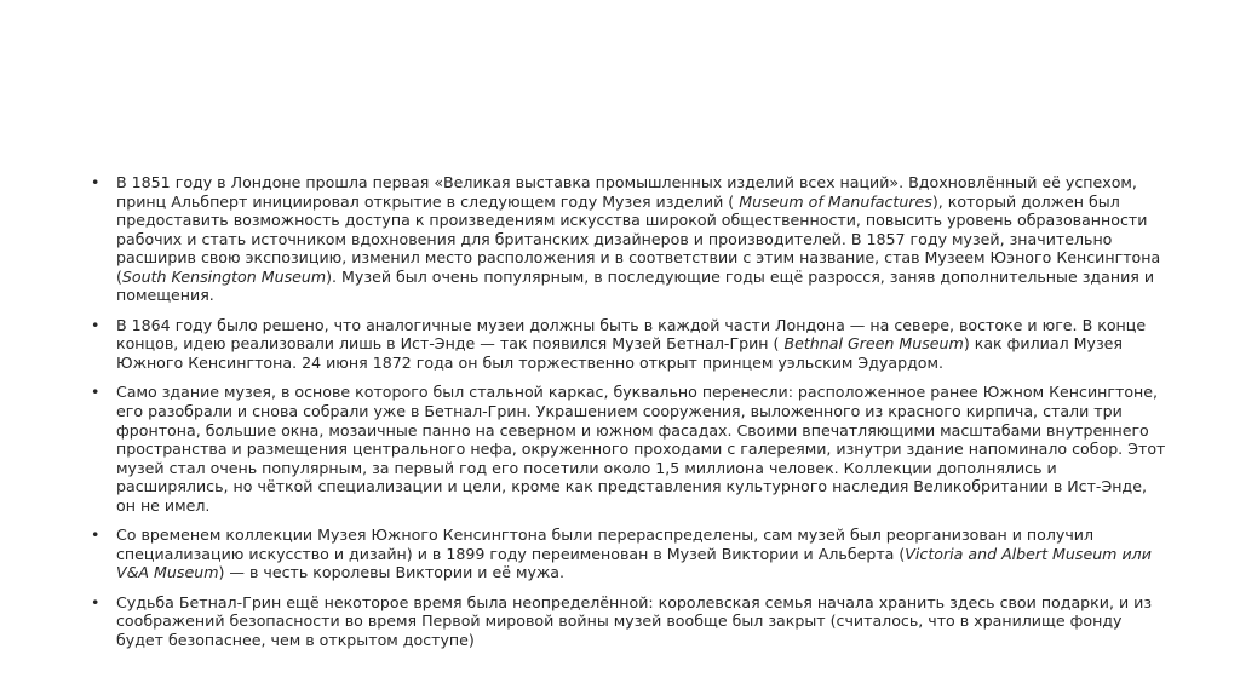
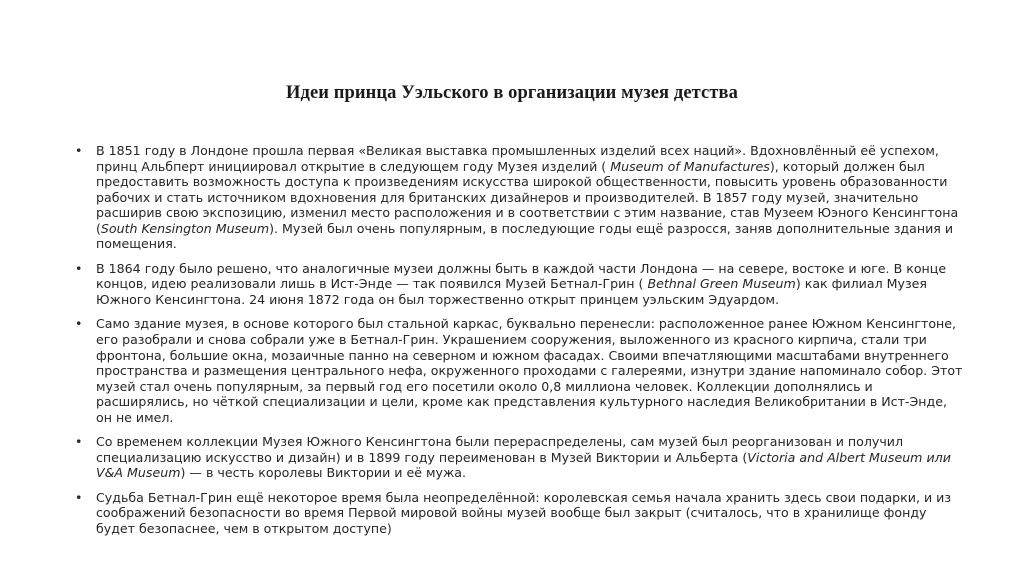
+ Идеи принца Уэльского в организации музея детства
  •
  В 1851 году в Лондоне прошла первая «Великая выставка промышленных изделий всех наций». Вдохновлённый её успехом, принц Альбперт инициировал открытие в следующем году Музея изделий ( Museum of Manufactures), который должен был предоставить возможность доступа к произведениям искусства широкой общественности, повысить уровень образованности рабочих и стать источником вдохновения для британских дизайнеров и производителей. В 1857 году музей, значительно расширив свою экспозицию, изменил место расположения и в соответствии с этим название, став Музеем Юэного Кенсингтона (South Kensington Museum). Музей был очень популярным, в последующие годы ещё разросся, заняв дополнительные здания и помещения.
  •
  В 1864 году было решено, что аналогичные музеи должны быть в каждой части Лондона — на севере, востоке и юге. В конце концов, идею реализовали лишь в Ист-Энде — так появился Музей Бетнал-Грин ( Bethnal Green Museum) как филиал Музея Южного Кенсингтона. 24 июня 1872 года он был торжественно открыт принцем уэльским Эдуардом.
  •
- Само здание музея, в основе которого был стальной каркас, буквально перенесли: расположенное ранее Южном Кенсингтоне, его разобрали и снова собрали уже в Бетнал-Грин. Украшением сооружения, выложенного из красного кирпича, стали три фронтона, большие окна, мозаичные панно на северном и южном фасадах. Своими впечатляющими масштабами внутреннего пространства и размещения центрального нефа, окруженного проходами с галереями, изнутри здание напоминало собор. Этот музей стал очень популярным, за первый год его посетили около 1,5 миллиона человек. Коллекции дополнялись и расширялись, но чёткой специализации и цели, кроме как представления культурного наследия Великобритании в Ист-Энде, он не имел.
+ Само здание музея, в основе которого был стальной каркас, буквально перенесли: расположенное ранее Южном Кенсингтоне, его разобрали и снова собрали уже в Бетнал-Грин. Украшением сооружения, выложенного из красного кирпича, стали три фронтона, большие окна, мозаичные панно на северном и южном фасадах. Своими впечатляющими масштабами внутреннего пространства и размещения центрального нефа, окруженного проходами с галереями, изнутри здание напоминало собор. Этот музей стал очень популярным, за первый год его посетили около 0,8 миллиона человек. Коллекции дополнялись и расширялись, но чёткой специализации и цели, кроме как представления культурного наследия Великобритании в Ист-Энде, он не имел.
  •
  Со временем коллекции Музея Южного Кенсингтона были перераспределены, сам музей был реорганизован и получил специализацию искусство и дизайн) и в 1899 году переименован в Музей Виктории и Альберта (Victoria and Albert Museum или V&A Museum) — в честь королевы Виктории и её мужа.
  •
  Судьба Бетнал-Грин ещё некоторое время была неопределённой: королевская семья начала хранить здесь свои подарки, и из соображений безопасности во время Первой мировой войны музей вообще был закрыт (считалось, что в хранилище фонду будет безопаснее, чем в открытом доступе)
